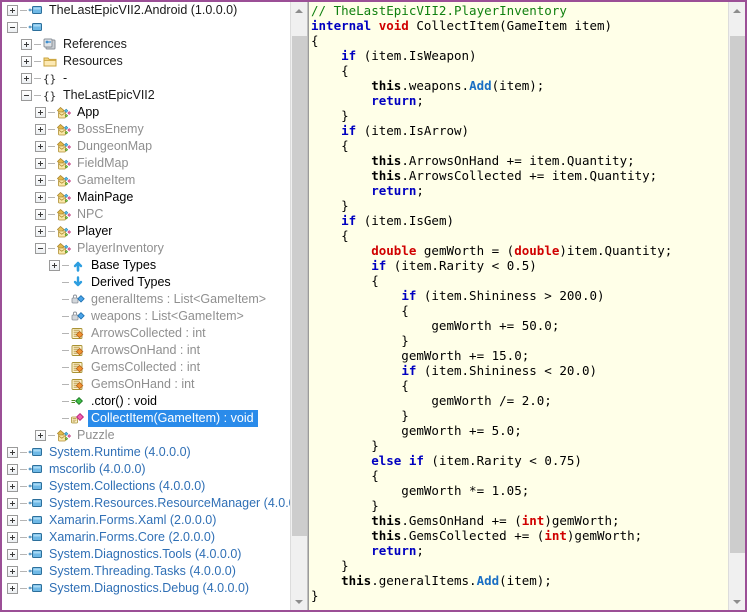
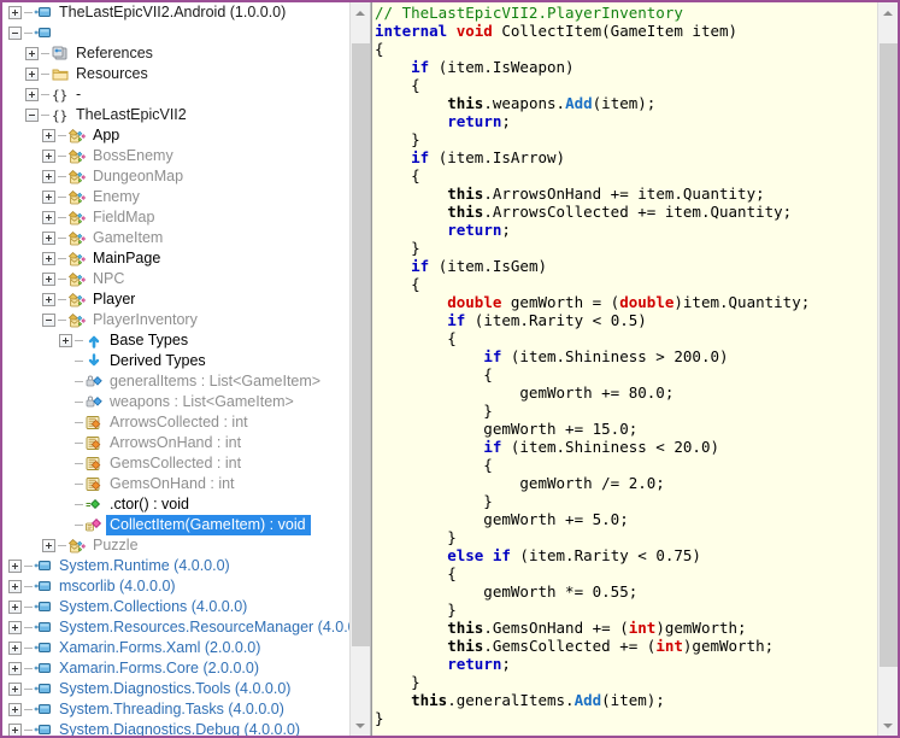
  TheLastEpicVII2.Android (1.0.0.0)
  References
  Resources
  {}
  -
  {}
  TheLastEpicVII2
  App
  BossEnemy
  DungeonMap
+ Enemy
  FieldMap
  GameItem
  MainPage
  NPC
  Player
  PlayerInventory
  Base Types
  Derived Types
  generalItems : List<GameItem>
  weapons : List<GameItem>
  ArrowsCollected : int
  ArrowsOnHand : int
  GemsCollected : int
  GemsOnHand : int
  .ctor() : void
  CollectItem(GameItem) : void
  Puzzle
  System.Runtime (4.0.0.0)
  mscorlib (4.0.0.0)
  System.Collections (4.0.0.0)
  System.Resources.ResourceManager (4.0.
  Xamarin.Forms.Xaml (2.0.0.0)
  Xamarin.Forms.Core (2.0.0.0)
  System.Diagnostics.Tools (4.0.0.0)
  System.Threading.Tasks (4.0.0.0)
  System.Diagnostics.Debug (4.0.0.0)
  // TheLastEpicVII2.PlayerInventory
  internal void CollectItem(GameItem item)
  {
  if (item.IsWeapon)
  {
  this.weapons.Add(item);
  return;
  }
  if (item.IsArrow)
  {
  this.ArrowsOnHand += item.Quantity;
  this.ArrowsCollected += item.Quantity;
  return;
  }
  if (item.IsGem)
  {
  double gemWorth = (double)item.Quantity;
  if (item.Rarity < 0.5)
  {
  if (item.Shininess > 200.0)
  {
- gemWorth += 50.0;
+ gemWorth += 80.0;
  }
  gemWorth += 15.0;
  if (item.Shininess < 20.0)
  {
  gemWorth /= 2.0;
  }
  gemWorth += 5.0;
  }
  else if (item.Rarity < 0.75)
  {
- gemWorth *= 1.05;
+ gemWorth *= 0.55;
  }
  this.GemsOnHand += (int)gemWorth;
  this.GemsCollected += (int)gemWorth;
  return;
  }
  this.generalItems.Add(item);
  }
